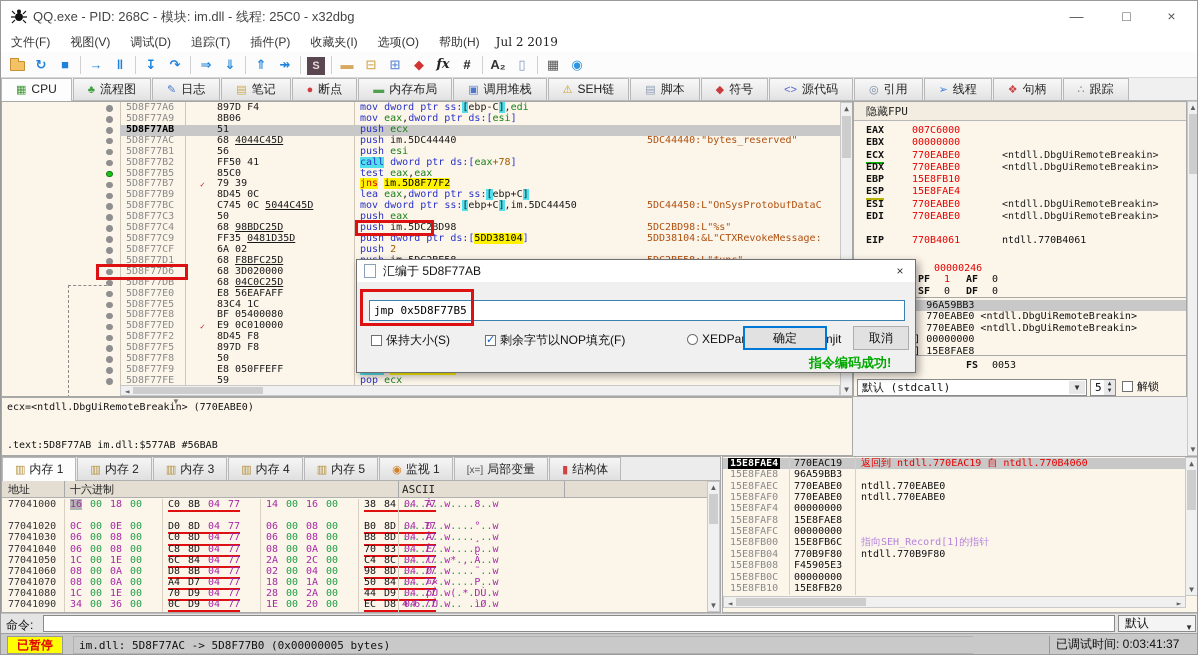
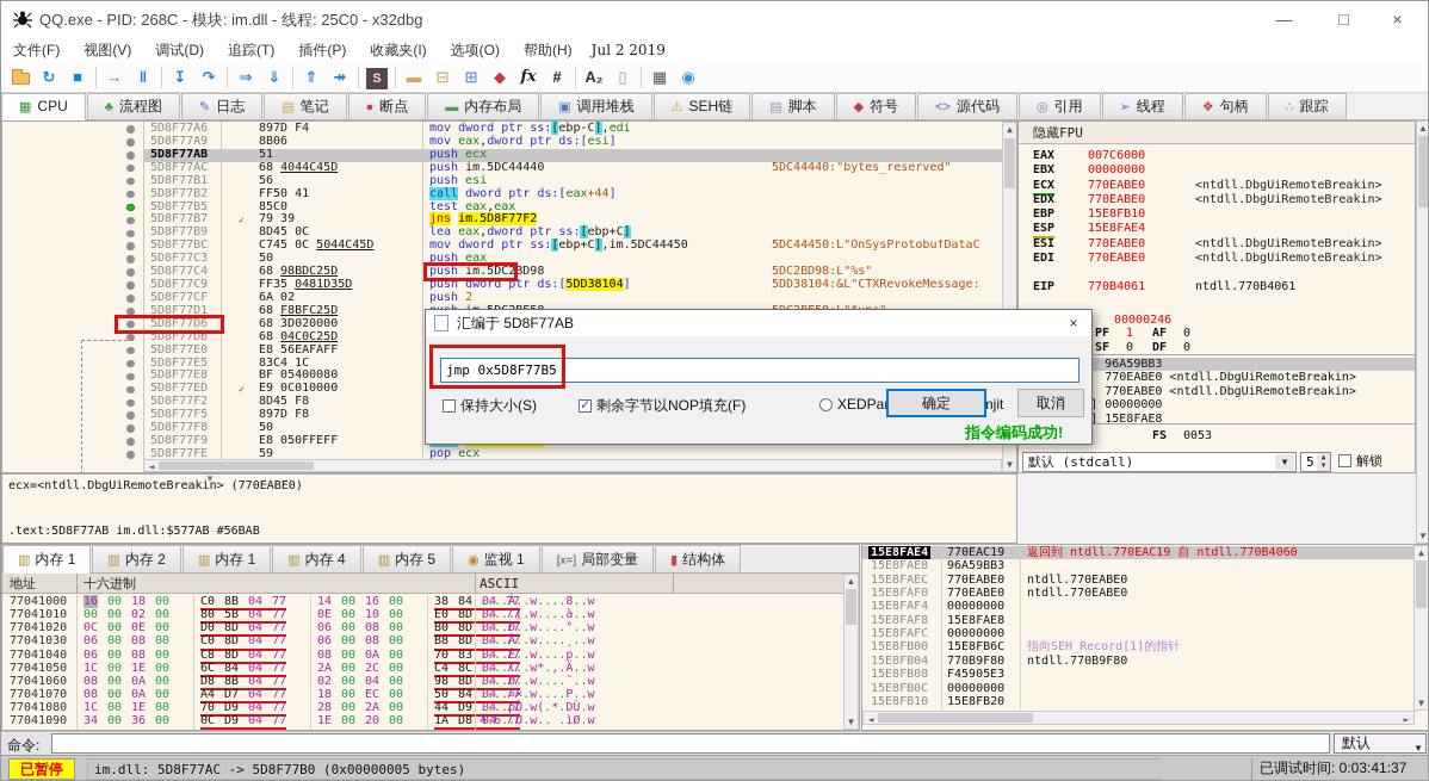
  QQ.exe - PID: 268C - 模块: im.dll - 线程: 25C0 - x32dbg
  —
  □
  ×
  文件(F) 视图(V) 调试(D) 追踪(T) 插件(P) 收藏夹(I) 选项(O) 帮助(H) Jul 2 2019
  ↻ ■ → ‖ ↧ ↷ ⇒ ⇓ ⇑ ↠ S ▬ ⊟ ⊞ ◆ fx # A₂ ▯ ▦ ◉
  ▦ CPU ♣ 流程图 ✎ 日志 ▤ 笔记 ● 断点 ▬ 内存布局 ▣ 调用堆栈 ⚠ SEH链 ▤ 脚本 ◆ 符号 <> 源代码 ◎ 引用 ➢ 线程 ❖ 句柄 ∴ 跟踪
  5D8F77A6
  897D F4
  mov dword ptr ss:[ebp-C],edi
  5D8F77A9
  8B06
  mov eax,dword ptr ds:[esi]
  5D8F77AB
  51
  push ecx
  5D8F77AC
  68 4044C45D
  push im.5DC44440
  5DC44440:"bytes_reserved"
  5D8F77B1
  56
  push esi
  5D8F77B2
  FF50 41
- call dword ptr ds:[eax+78]
+ call dword ptr ds:[eax+44]
  5D8F77B5
  85C0
  test eax,eax
  5D8F77B7
  ✓
  79 39
  jns im.5D8F77F2
  5D8F77B9
  8D45 0C
  lea eax,dword ptr ss:[ebp+C]
  5D8F77BC
  C745 0C 5044C45D
  mov dword ptr ss:[ebp+C],im.5DC44450
  5DC44450:L"OnSysProtobufDataC
  5D8F77C3
  50
  push eax
  5D8F77C4
  68 98BDC25D
  push im.5DC2BD98
  5DC2BD98:L"%s"
  5D8F77C9
  FF35 0481D35D
  push dword ptr ds:[5DD38104]
  5DD38104:&L"CTXRevokeMessage:
  5D8F77CF
  6A 02
  push 2
  5D8F77D1
  68 F8BFC25D
  5D8F77D6
  68 3D020000
  5D8F77DB
  68 04C0C25D
  5D8F77E0
  E8 56EAFAFF
  5D8F77E5
  83C4 1C
  5D8F77E8
  BF 05400080
  5D8F77ED
  ✓
  E9 0C010000
  5D8F77F2
  8D45 F8
  5D8F77F5
  897D F8
  5D8F77F8
  50
  5D8F77F9
  E8 050FFEFF
  5D8F77FE
  59
  pop ecx
  ▲
  ▼
  ◄
  隐藏FPU
  EAX
  007C6000
  EBX
  00000000
  ECX
  770EABE0
  <ntdll.DbgUiRemoteBreakin>
  EDX
  770EABE0
  <ntdll.DbgUiRemoteBreakin>
  EBP
  15E8FB10
  ESP
  15E8FAE4
  ESI
  770EABE0
  <ntdll.DbgUiRemoteBreakin>
  EDI
  770EABE0
  <ntdll.DbgUiRemoteBreakin>
  EIP
  770B4061
  ntdll.770B4061
  00000246
  PF
  1
  AF
  0
  SF
  0
  DF
  0
  FS
  0053
  默认 (stdcall)
  ▼
  5
  解锁
  ▲
  ▼
  770EABE0 <ntdll.DbgUiRemoteBreakin>
  770EABE0 <ntdll.DbgUiRemoteBreakin>
  ▼
  ecx=<ntdll.DbgUiRemoteBreakin> (770EABE0)
  .text:5D8F77AB im.dll:$577AB #56BAB
- ▥ 内存 1 ▥ 内存 2 ▥ 内存 3 ▥ 内存 4 ▥ 内存 5 ◉ 监视 1 [x=] 局部变量 ▮ 结构体
+ ▥ 内存 1 ▥ 内存 2 ▥ 内存 1 ▥ 内存 4 ▥ 内存 5 ◉ 监视 1 [x=] 局部变量 ▮ 结构体
  地址
  十六进制
  ASCII
  77041000
  16 00 18 00
  C0 8B 04 77
  14 00 16 00
  38 84 04 77
  ....À..w....8..w
+ 77041010
+ 00 00 02 00
+ 80 5B 04 77
+ 0E 00 10 00
+ E0 8D 04 77
+ .....[.w....à..w
  77041020
  0C 00 0E 00
  D0 8D 04 77
  06 00 08 00
  B0 8D 04 77
  ....Ð..w....°..w
  77041030
  06 00 08 00
  C0 8D 04 77
  06 00 08 00
  B8 8D 04 77
  ....À..w....¸..w
  77041040
  06 00 08 00
  C8 8D 04 77
  08 00 0A 00
  70 83 04 77
  ....È..w....p..w
  77041050
  1C 00 1E 00
  6C 84 04 77
  2A 00 2C 00
  C4 8C 04 77
  ....l..w*.,.Ä..w
  77041060
  08 00 0A 00
  D8 8B 04 77
  02 00 04 00
  98 8D 04 77
  ....Ø..w....˜..w
  77041070
  08 00 0A 00
  A4 D7 04 77
- 18 00 1A 00
+ 18 00 EC 00
  50 84 04 77
  ....¤×.w....P..w
  77041080
  1C 00 1E 00
  70 D9 04 77
  28 00 2A 00
  44 D9 04 77
  ....pÙ.w(.*.DÙ.w
  77041090
  34 00 36 00
  0C D9 04 77
  1E 00 20 00
- EC D8 04 77
+ 1A D8 04 77
  4.6..Ù.w.. .ìØ.w
  ▲
  ▼
  15E8FAE4
  770EAC19
  返回到 ntdll.770EAC19 自 ntdll.770B4060
  15E8FAE8
  96A59BB3
  15E8FAEC
  770EABE0
  ntdll.770EABE0
  15E8FAF0
  770EABE0
  ntdll.770EABE0
  15E8FAF4
  00000000
  15E8FAF8
  15E8FAE8
  15E8FAFC
  00000000
  15E8FB00
  15E8FB6C
  指向SEH_Record[1]的指针
  15E8FB04
  770B9F80
  ntdll.770B9F80
  15E8FB08
  F45905E3
  15E8FB0C
  00000000
  15E8FB10
  15E8FB20
  ◄
  ►
  ▲
  ▼
  命令:
  默认
  ▼
  已暂停
  im.dll: 5D8F77AC -> 5D8F77B0 (0x00000005 bytes)
  已调试时间: 0:03:41:37
  汇编于 5D8F77AB
  ×
  jmp 0x5D8F77B5
  保持大小(S)
  剩余字节以NOP填充(F)
  确定
  取消
  指令编码成功!
